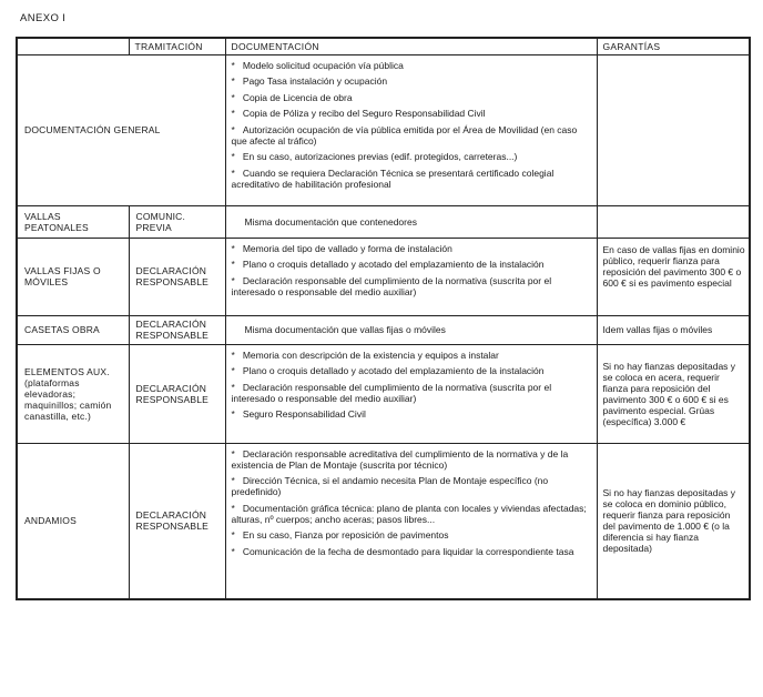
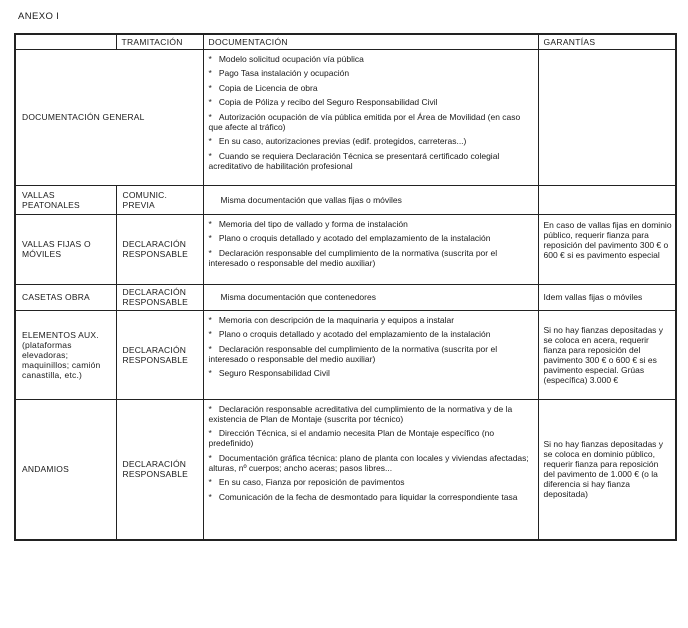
  ANEXO I
  	TRAMITACIÓN	DOCUMENTACIÓN	GARANTÍAS
  DOCUMENTACIÓN GENERAL	* Modelo solicitud ocupación vía pública* Pago Tasa instalación y ocupación* Copia de Licencia de obra* Copia de Póliza y recibo del Seguro Responsabilidad Civil* Autorización ocupación de vía pública emitida por el Área de Movilidad (en caso que afecte al tráfico)* En su caso, autorizaciones previas (edif. protegidos, carreteras...)* Cuando se requiera Declaración Técnica se presentará certificado colegial acreditativo de habilitación profesional
- VALLAS PEATONALES	COMUNIC. PREVIA	Misma documentación que contenedores
+ VALLAS PEATONALES	COMUNIC. PREVIA	Misma documentación que vallas fijas o móviles
  VALLAS FIJAS O MÓVILES	DECLARACIÓN RESPONSABLE	* Memoria del tipo de vallado y forma de instalación* Plano o croquis detallado y acotado del emplazamiento de la instalación* Declaración responsable del cumplimiento de la normativa (suscrita por el interesado o responsable del medio auxiliar)	En caso de vallas fijas en dominio público, requerir fianza para reposición del pavimento 300 € o 600 € si es pavimento especial
- CASETAS OBRA	DECLARACIÓN RESPONSABLE	Misma documentación que vallas fijas o móviles	Idem vallas fijas o móviles
+ CASETAS OBRA	DECLARACIÓN RESPONSABLE	Misma documentación que contenedores	Idem vallas fijas o móviles
- ELEMENTOS AUX. (plataformas elevadoras; maquinillos; camión canastilla, etc.)	DECLARACIÓN RESPONSABLE	* Memoria con descripción de la existencia y equipos a instalar* Plano o croquis detallado y acotado del emplazamiento de la instalación* Declaración responsable del cumplimiento de la normativa (suscrita por el interesado o responsable del medio auxiliar)* Seguro Responsabilidad Civil	Si no hay fianzas depositadas y se coloca en acera, requerir fianza para reposición del pavimento 300 € o 600 € si es pavimento especial. Grúas (específica) 3.000 €
+ ELEMENTOS AUX. (plataformas elevadoras; maquinillos; camión canastilla, etc.)	DECLARACIÓN RESPONSABLE	* Memoria con descripción de la maquinaria y equipos a instalar* Plano o croquis detallado y acotado del emplazamiento de la instalación* Declaración responsable del cumplimiento de la normativa (suscrita por el interesado o responsable del medio auxiliar)* Seguro Responsabilidad Civil	Si no hay fianzas depositadas y se coloca en acera, requerir fianza para reposición del pavimento 300 € o 600 € si es pavimento especial. Grúas (específica) 3.000 €
  ANDAMIOS	DECLARACIÓN RESPONSABLE	* Declaración responsable acreditativa del cumplimiento de la normativa y de la existencia de Plan de Montaje (suscrita por técnico)* Dirección Técnica, si el andamio necesita Plan de Montaje específico (no predefinido)* Documentación gráfica técnica: plano de planta con locales y viviendas afectadas; alturas, nº cuerpos; ancho aceras; pasos libres...* En su caso, Fianza por reposición de pavimentos* Comunicación de la fecha de desmontado para liquidar la correspondiente tasa	Si no hay fianzas depositadas y se coloca en dominio público, requerir fianza para reposición del pavimento de 1.000 € (o la diferencia si hay fianza depositada)
